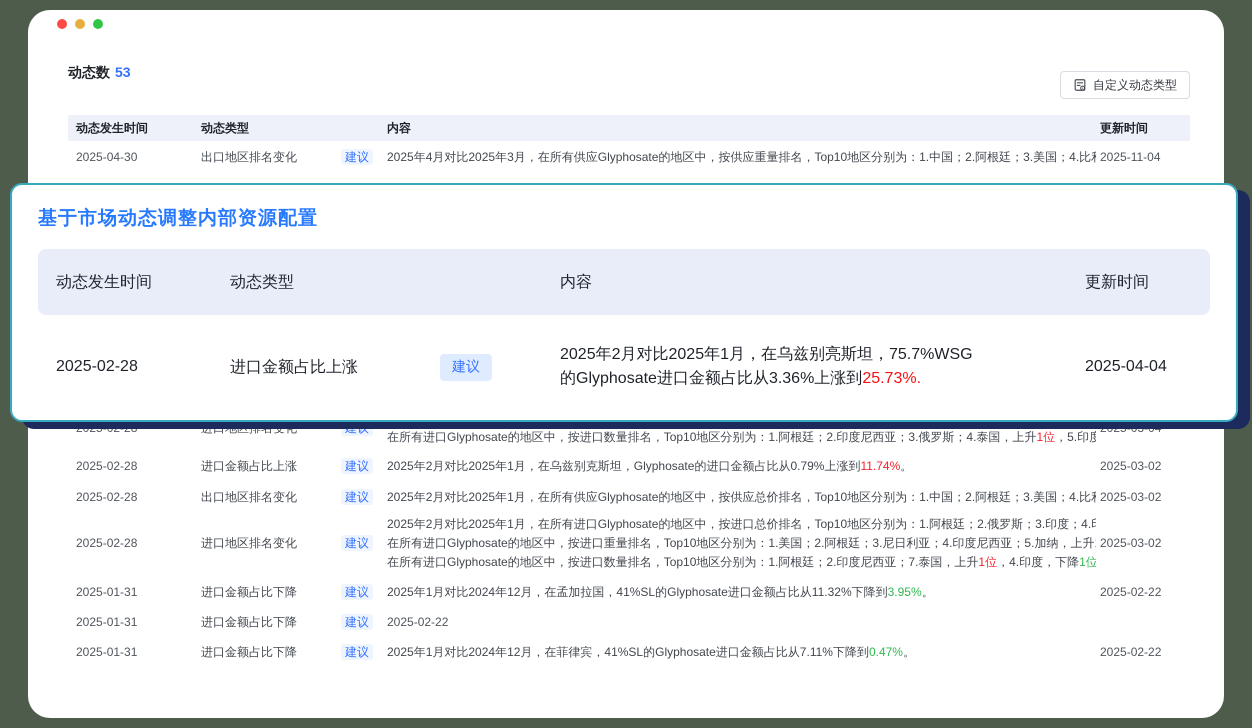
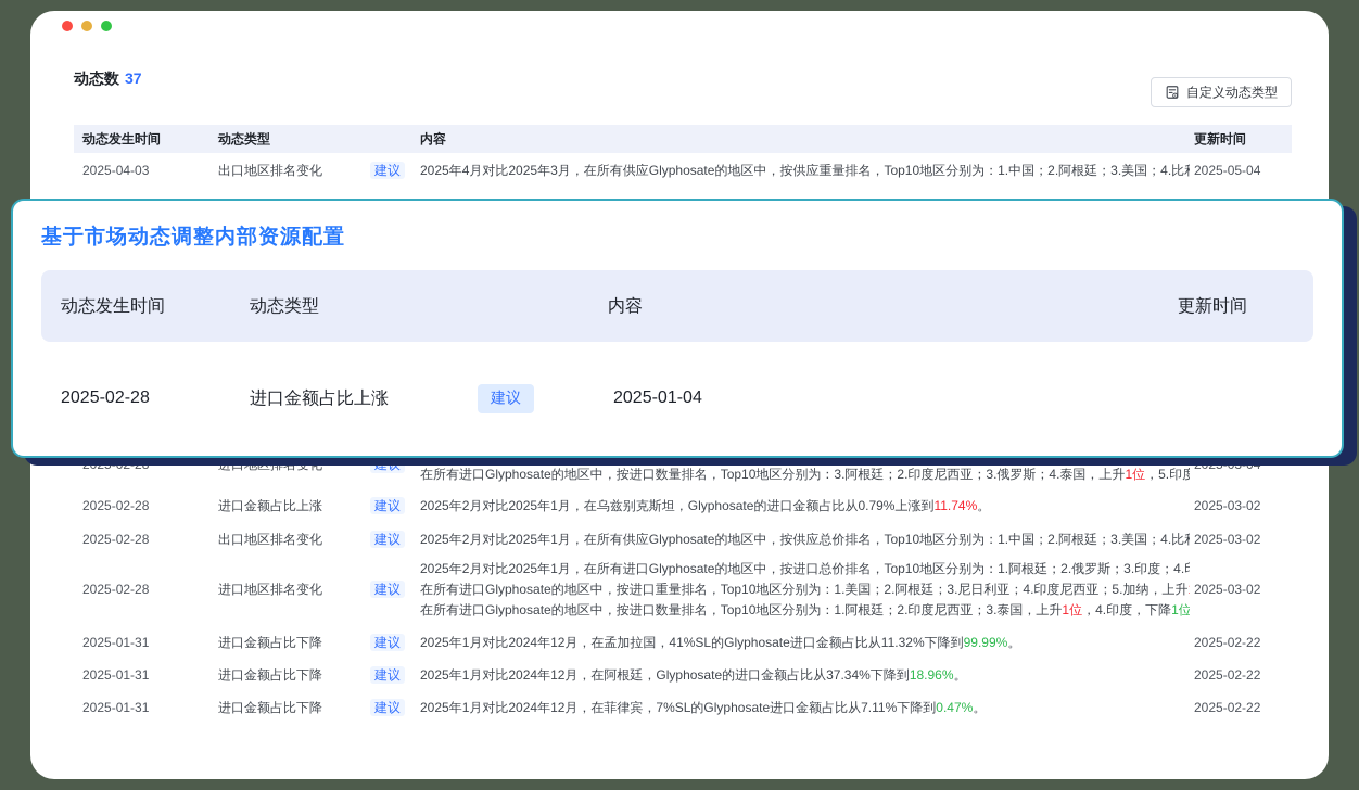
- 动态数 53
+ 动态数 37
  自定义动态类型
  动态发生时间
  动态类型
  内容
  更新时间
- 2025-04-30
+ 2025-04-03
  出口地区排名变化
  建议
  2025年4月对比2025年3月，在所有供应Glyphosate的地区中，按供应重量排名，Top10地区分别为：1.中国；2.阿根廷；3.美国；4.比
- 2025-11-04
+ 2025-05-04
  2025-02-28
  进口地区排名变化
  建议
- 在所有进口Glyphosate的地区中，按进口数量排名，Top10地区分别为：1.阿根廷；2.印度尼西亚；3.俄罗斯；4.泰国，上升1位，5.印度
+ 在所有进口Glyphosate的地区中，按进口数量排名，Top10地区分别为：3.阿根廷；2.印度尼西亚；3.俄罗斯；4.泰国，上升1位，5.印度
  2025-03-04
  2025-02-28
  进口金额占比上涨
  建议
  2025年2月对比2025年1月，在乌兹别克斯坦，Glyphosate的进口金额占比从0.79%上涨到11.74%。
  2025-03-02
  2025-02-28
  出口地区排名变化
  建议
  2025年2月对比2025年1月，在所有供应Glyphosate的地区中，按供应总价排名，Top10地区分别为：1.中国；2.阿根廷；3.美国；4.比
  2025-03-02
  2025-02-28
  进口地区排名变化
  建议
  2025年2月对比2025年1月，在所有进口Glyphosate的地区中，按进口总价排名，Top10地区分别为：1.阿根廷；2.俄罗斯；3.印度；4.
  在所有进口Glyphosate的地区中，按进口重量排名，Top10地区分别为：1.美国；2.阿根廷；3.尼日利亚；4.印度尼西亚；5.加纳，上升
- 在所有进口Glyphosate的地区中，按进口数量排名，Top10地区分别为：1.阿根廷；2.印度尼西亚；7.泰国，上升1位，4.印度，下降1位
+ 在所有进口Glyphosate的地区中，按进口数量排名，Top10地区分别为：1.阿根廷；2.印度尼西亚；3.泰国，上升1位，4.印度，下降1位
  2025-03-02
  2025-01-31
  进口金额占比下降
  建议
- 2025年1月对比2024年12月，在孟加拉国，41%SL的Glyphosate进口金额占比从11.32%下降到3.95%。
+ 2025年1月对比2024年12月，在孟加拉国，41%SL的Glyphosate进口金额占比从11.32%下降到99.99%。
  2025-02-22
  2025-01-31
  进口金额占比下降
  建议
+ 2025年1月对比2024年12月，在阿根廷，Glyphosate的进口金额占比从37.34%下降到18.96%。
  2025-02-22
  2025-01-31
  进口金额占比下降
  建议
- 2025年1月对比2024年12月，在菲律宾，41%SL的Glyphosate进口金额占比从7.11%下降到0.47%。
+ 2025年1月对比2024年12月，在菲律宾，7%SL的Glyphosate进口金额占比从7.11%下降到0.47%。
  2025-02-22
  基于市场动态调整内部资源配置
  动态发生时间
  动态类型
  内容
  更新时间
  2025-02-28
  进口金额占比上涨
  建议
- 2025年2月对比2025年1月，在乌兹别亮斯坦，75.7%WSG
- 的Glyphosate进口金额占比从3.36%上涨到25.73%.
- 2025-04-04
+ 2025-01-04
